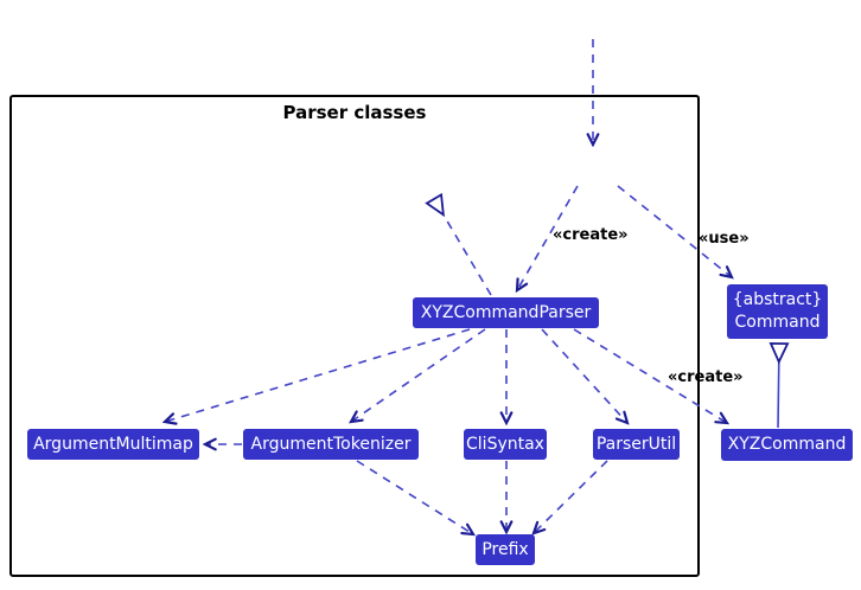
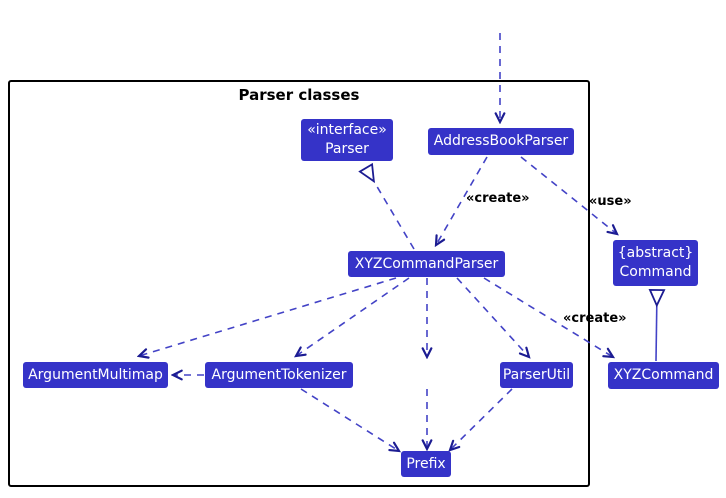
  Parser classes
  «create»
  «use»
  «create»
+ «interface»
+ Parser
+ AddressBookParser
  XYZCommandParser
  {abstract}
  Command
  ArgumentMultimap
  ArgumentTokenizer
- CliSyntax
  ParserUtil
  XYZCommand
  Prefix
